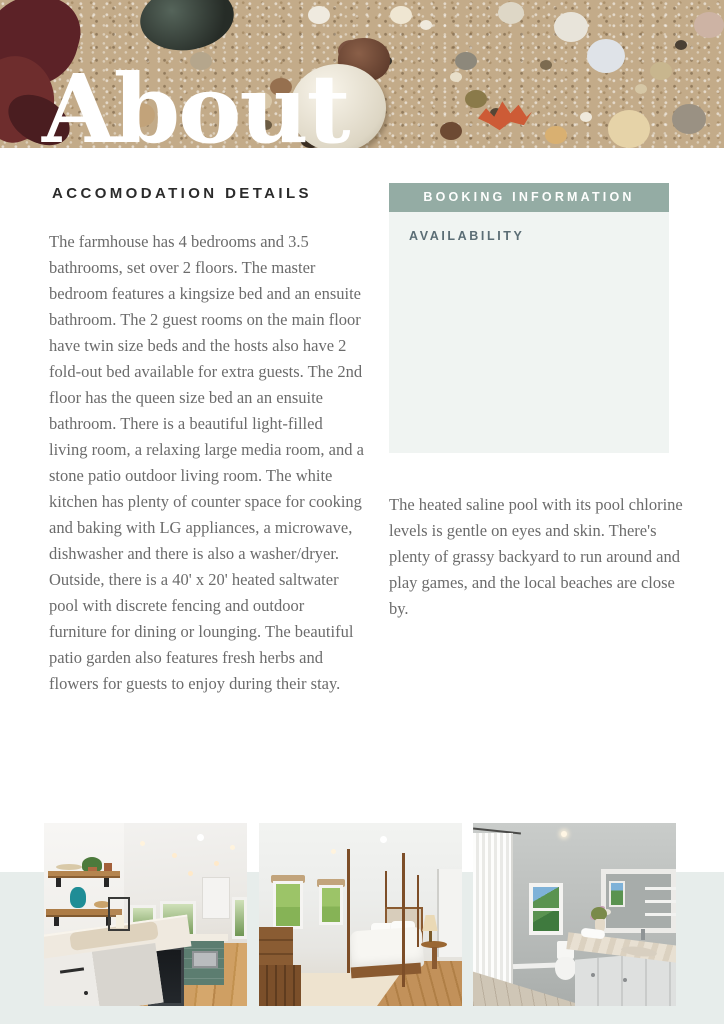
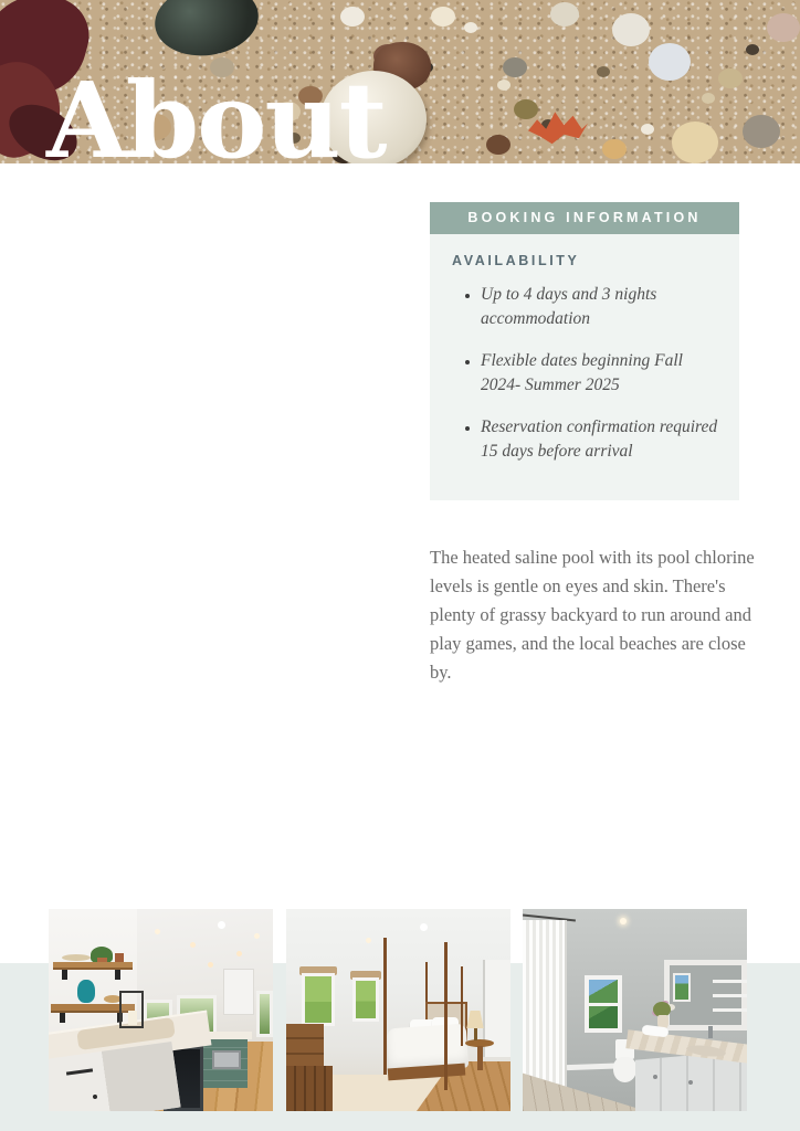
  About
- ACCOMODATION DETAILS
- The farmhouse has 4 bedrooms and 3.5 bathrooms, set over 2 floors. The master bedroom features a kingsize bed and an ensuite bathroom. The 2 guest rooms on the main floor have twin size beds and the hosts also have 2 fold-out bed available for extra guests. The 2nd floor has the queen size bed an an ensuite bathroom. There is a beautiful light-filled living room, a relaxing large media room, and a stone patio outdoor living room. The white kitchen has plenty of counter space for cooking and baking with LG appliances, a microwave, dishwasher and there is also a washer/dryer. Outside, there is a 40' x 20' heated saltwater pool with discrete fencing and outdoor furniture for dining or lounging. The beautiful patio garden also features fresh herbs and flowers for guests to enjoy during their stay.
  BOOKING INFORMATION
  AVAILABILITY
+ Up to 4 days and 3 nights accommodation
+ Flexible dates beginning Fall 2024- Summer 2025
+ Reservation confirmation required 15 days before arrival
  The heated saline pool with its pool chlorine levels is gentle on eyes and skin. There's plenty of grassy backyard to run around and play games, and the local beaches are close by.
